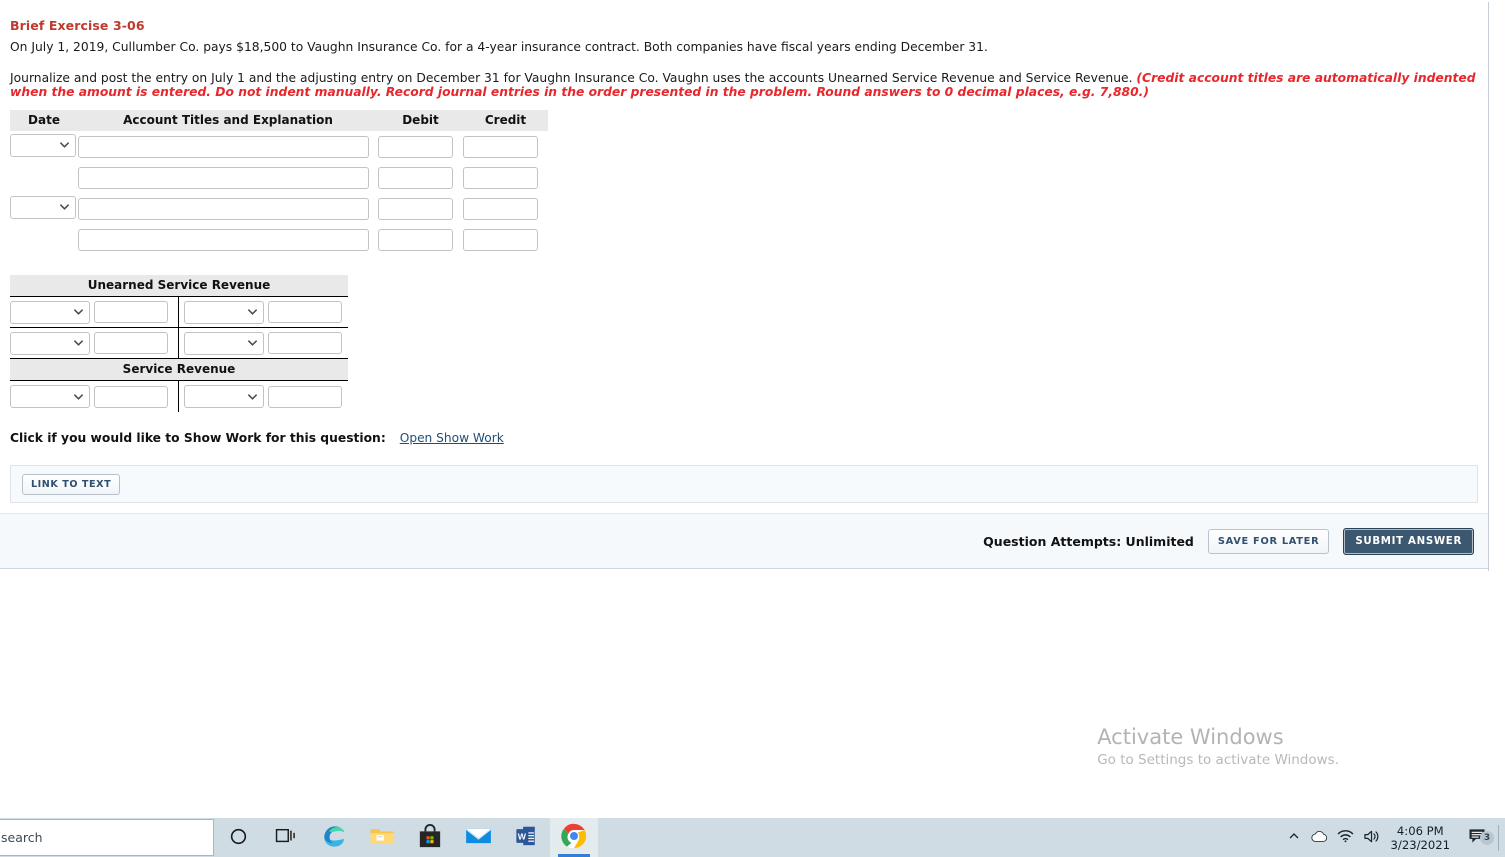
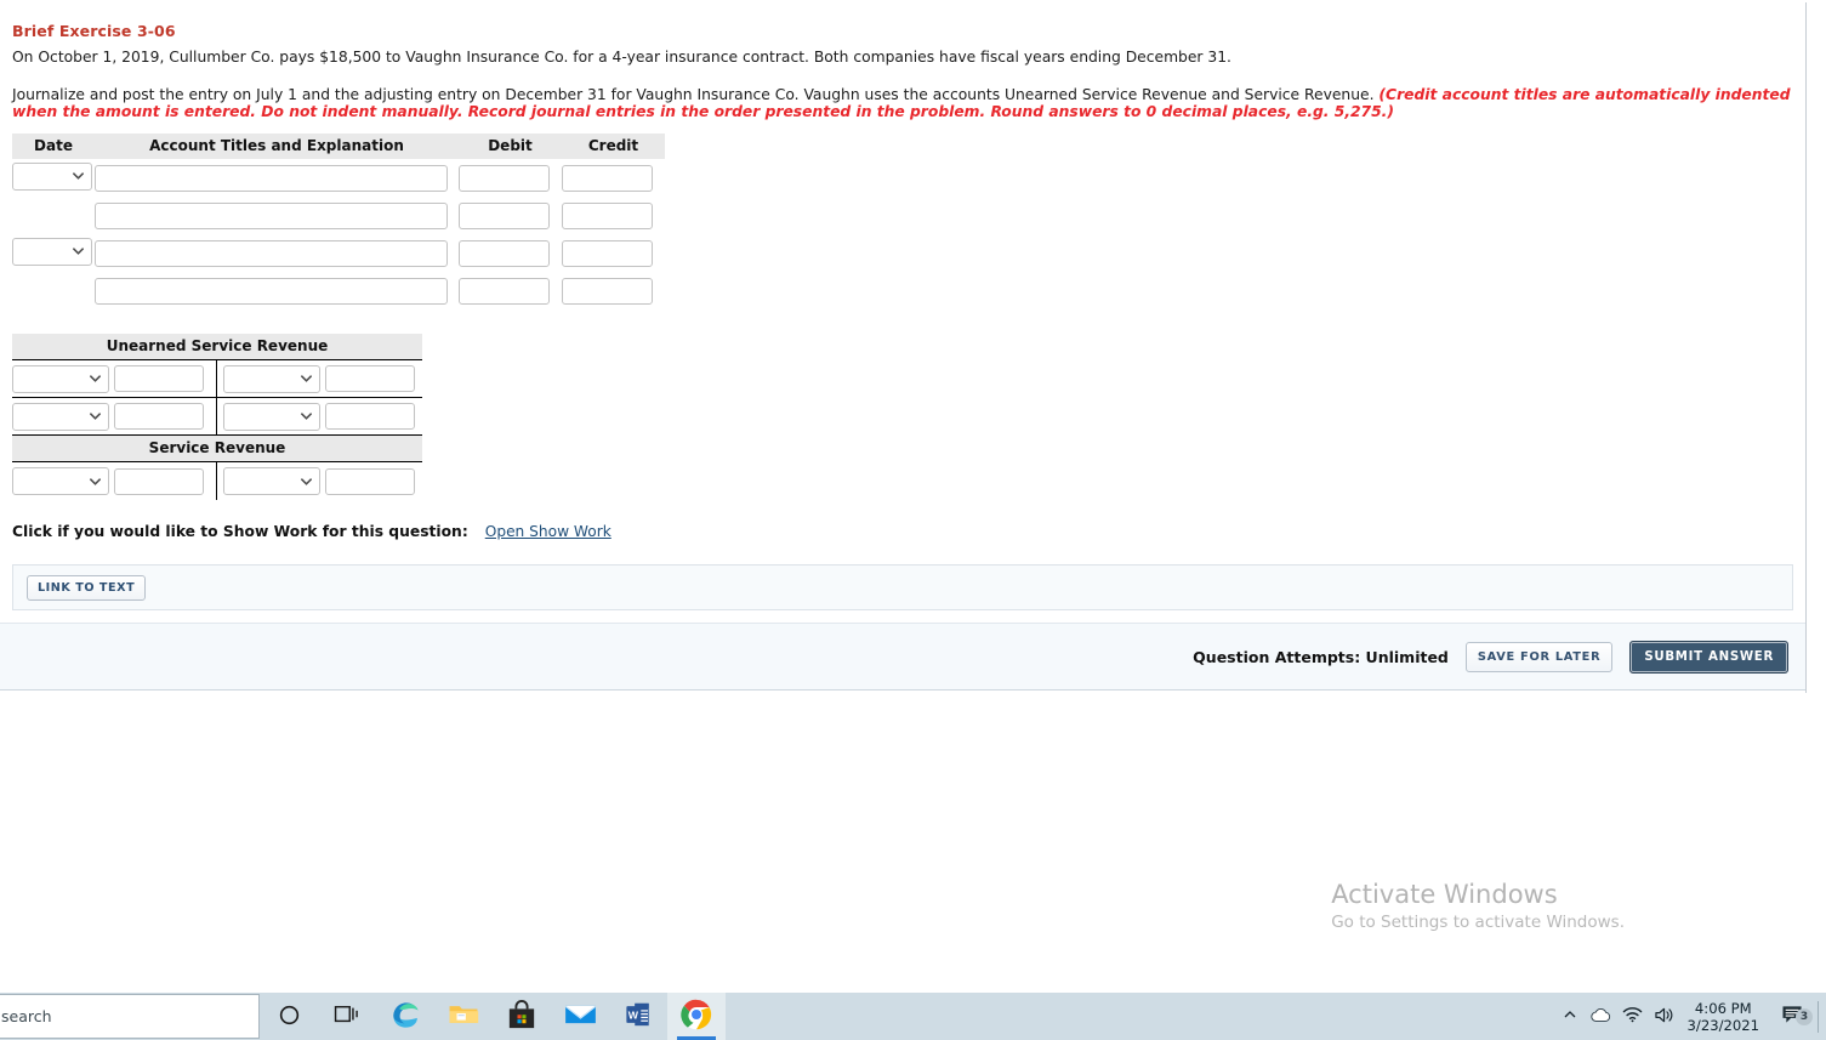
  Brief Exercise 3-06
- On July 1, 2019, Cullumber Co. pays $18,500 to Vaughn Insurance Co. for a 4-year insurance contract. Both companies have fiscal years ending December 31.
+ On October 1, 2019, Cullumber Co. pays $18,500 to Vaughn Insurance Co. for a 4-year insurance contract. Both companies have fiscal years ending December 31.
- Journalize and post the entry on July 1 and the adjusting entry on December 31 for Vaughn Insurance Co. Vaughn uses the accounts Unearned Service Revenue and Service Revenue. (Credit account titles are automatically indented when the amount is entered. Do not indent manually. Record journal entries in the order presented in the problem. Round answers to 0 decimal places, e.g. 7,880.)
+ Journalize and post the entry on July 1 and the adjusting entry on December 31 for Vaughn Insurance Co. Vaughn uses the accounts Unearned Service Revenue and Service Revenue. (Credit account titles are automatically indented when the amount is entered. Do not indent manually. Record journal entries in the order presented in the problem. Round answers to 0 decimal places, e.g. 5,275.)
  Date	Account Titles and Explanation	Debit	Credit
  Unearned Service Revenue
  Service Revenue
  Click if you would like to Show Work for this question:
  Open Show Work
  LINK TO TEXT
  Question Attempts: Unlimited
  SAVE FOR LATER
  SUBMIT ANSWER
  Activate Windows
  Go to Settings to activate Windows.
  search
  W
  4:06 PM
  3/23/2021
  3
